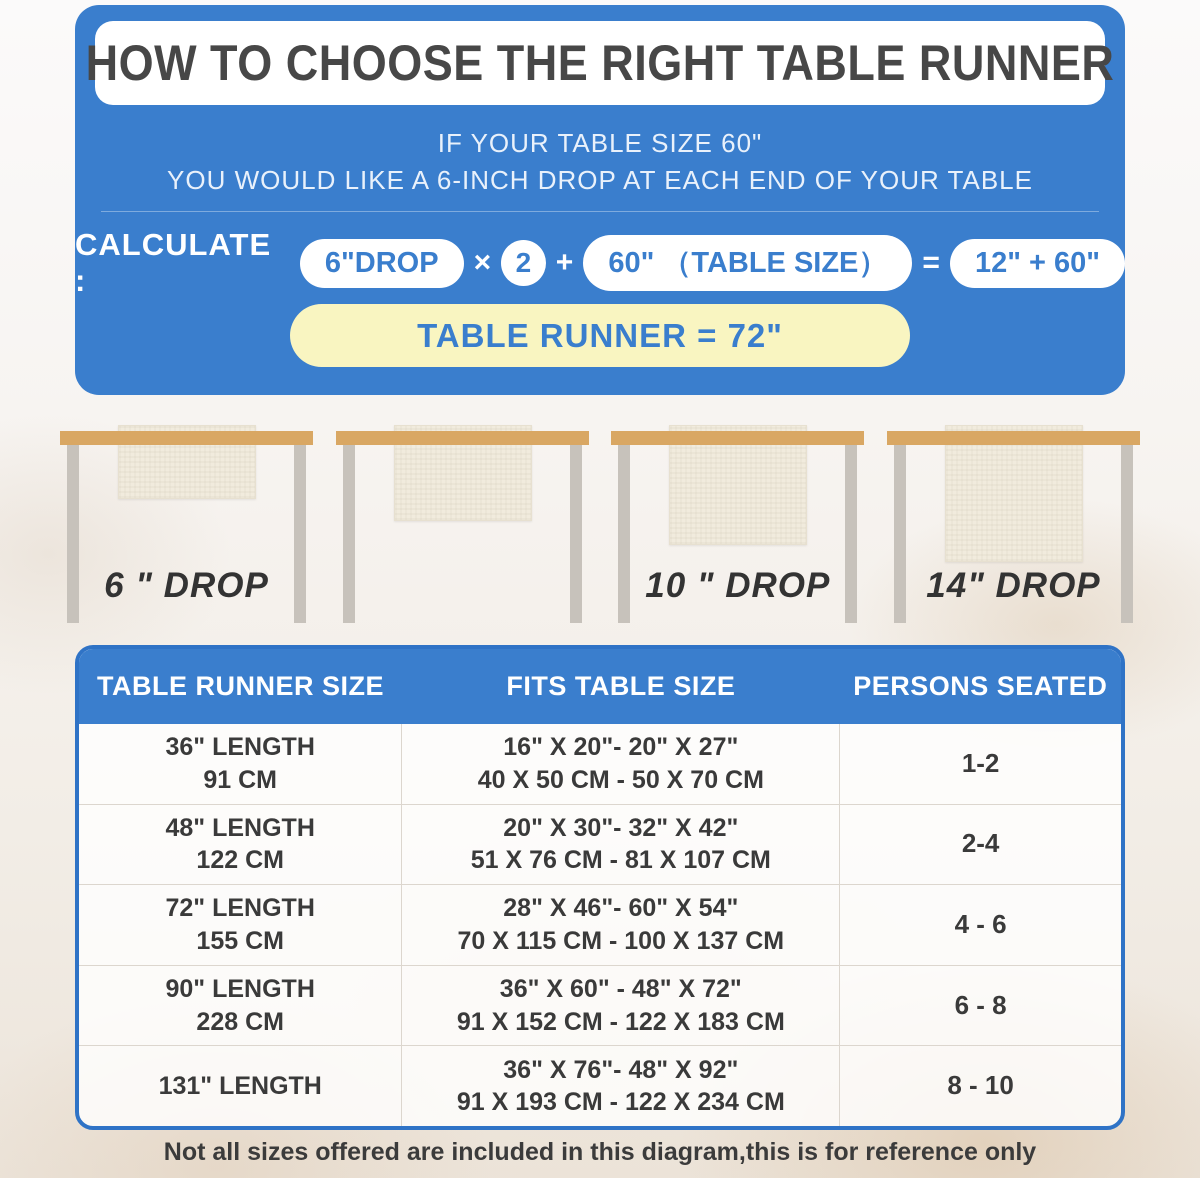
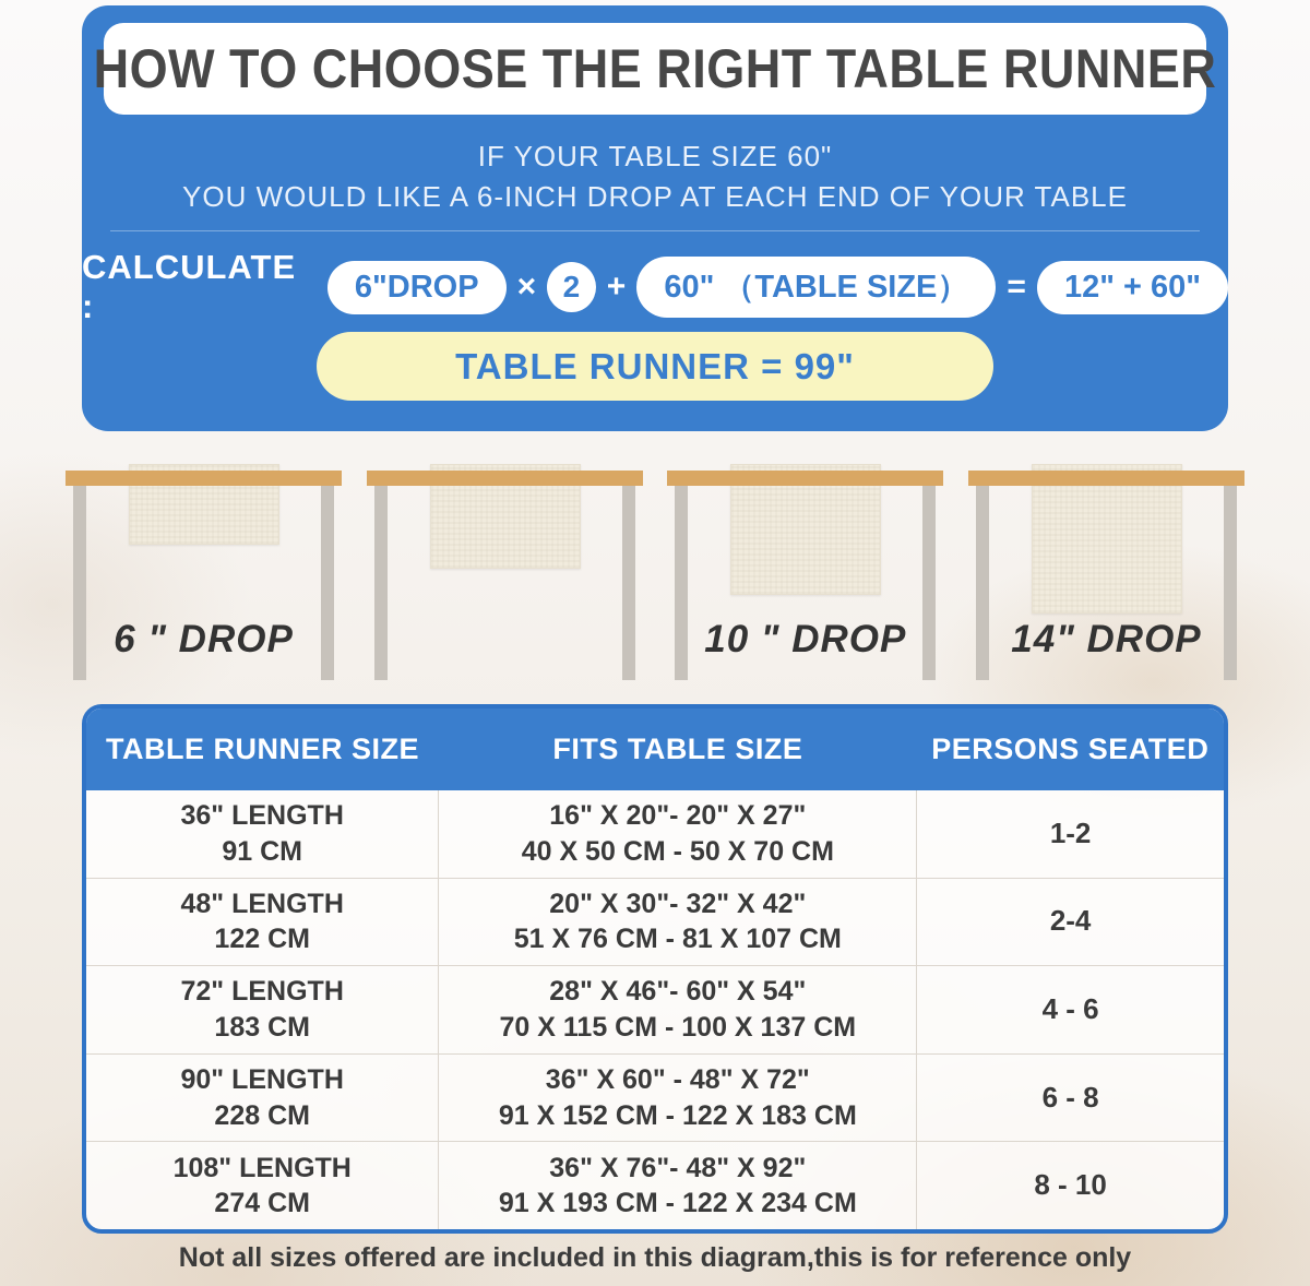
  HOW TO CHOOSE THE RIGHT TABLE RUNNER
  IF YOUR TABLE SIZE 60"
  YOU WOULD LIKE A 6-INCH DROP AT EACH END OF YOUR TABLE
  CALCULATE :
  6"DROP
  ×
  2
  +
  60" （TABLE SIZE）
  =
  12" + 60"
- TABLE RUNNER = 72"
+ TABLE RUNNER = 99"
  6 " DROP
  10 " DROP
  14" DROP
  TABLE RUNNER SIZE
  FITS TABLE SIZE
  PERSONS SEATED
  36" LENGTH
  91 CM
  16" X 20"- 20" X 27"
  40 X 50 CM - 50 X 70 CM
  1-2
  48" LENGTH
  122 CM
  20" X 30"- 32" X 42"
  51 X 76 CM - 81 X 107 CM
  2-4
  72" LENGTH
- 155 CM
+ 183 CM
  28" X 46"- 60" X 54"
  70 X 115 CM - 100 X 137 CM
  4 - 6
  90" LENGTH
  228 CM
  36" X 60" - 48" X 72"
  91 X 152 CM - 122 X 183 CM
  6 - 8
- 131" LENGTH
+ 108" LENGTH
+ 274 CM
  36" X 76"- 48" X 92"
  91 X 193 CM - 122 X 234 CM
  8 - 10
  Not all sizes offered are included in this diagram,this is for reference only
